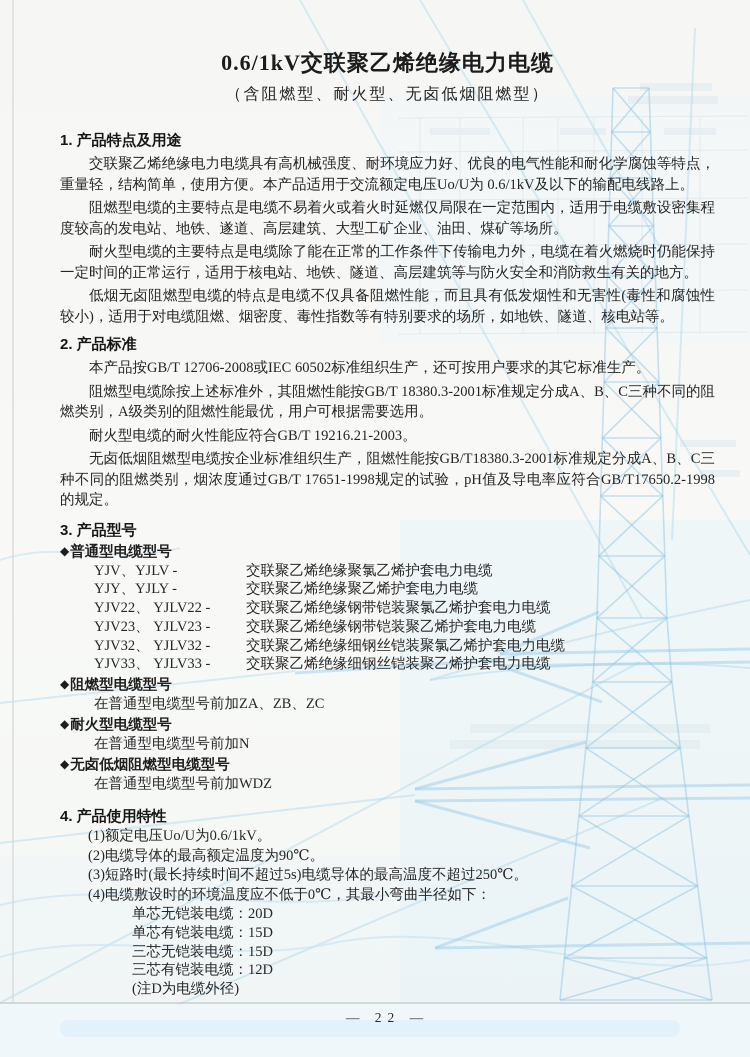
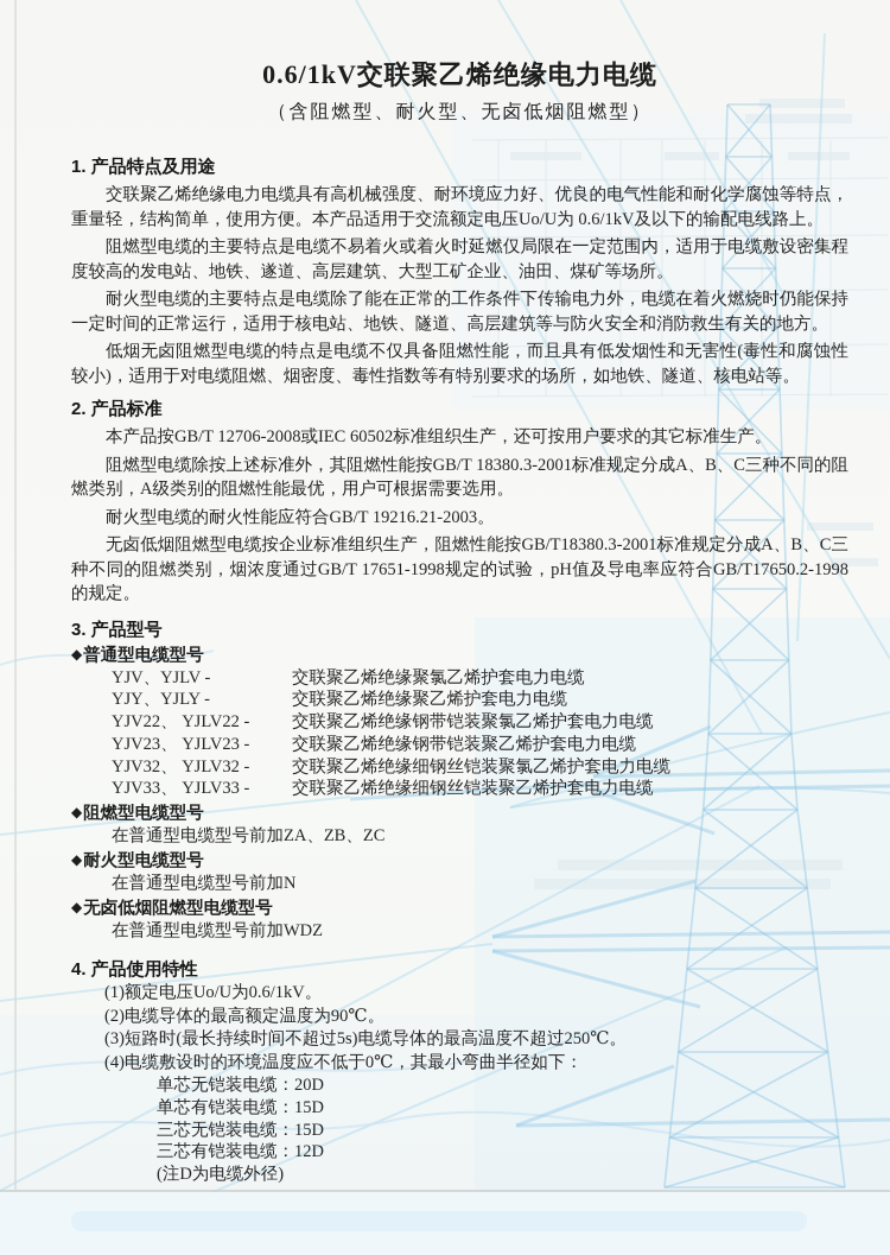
  0.6/1kV交联聚乙烯绝缘电力电缆
  （含阻燃型、耐火型、无卤低烟阻燃型）
  1. 产品特点及用途
  交联聚乙烯绝缘电力电缆具有高机械强度、耐环境应力好、优良的电气性能和耐化学腐蚀等特点，重量轻，结构简单，使用方便。本产品适用于交流额定电压Uo/U为 0.6/1kV及以下的输配电线路上。
  阻燃型电缆的主要特点是电缆不易着火或着火时延燃仅局限在一定范围内，适用于电缆敷设密集程度较高的发电站、地铁、遂道、高层建筑、大型工矿企业、油田、煤矿等场所。
  耐火型电缆的主要特点是电缆除了能在正常的工作条件下传输电力外，电缆在着火燃烧时仍能保持一定时间的正常运行，适用于核电站、地铁、隧道、高层建筑等与防火安全和消防救生有关的地方。
  低烟无卤阻燃型电缆的特点是电缆不仅具备阻燃性能，而且具有低发烟性和无害性(毒性和腐蚀性较小)，适用于对电缆阻燃、烟密度、毒性指数等有特别要求的场所，如地铁、隧道、核电站等。
  2. 产品标准
  本产品按GB/T 12706-2008或IEC 60502标准组织生产，还可按用户要求的其它标准生产。
  阻燃型电缆除按上述标准外，其阻燃性能按GB/T 18380.3-2001标准规定分成A、B、C三种不同的阻燃类别，A级类别的阻燃性能最优，用户可根据需要选用。
  耐火型电缆的耐火性能应符合GB/T 19216.21-2003。
  无卤低烟阻燃型电缆按企业标准组织生产，阻燃性能按GB/T18380.3-2001标准规定分成A、B、C三种不同的阻燃类别，烟浓度通过GB/T 17651-1998规定的试验，pH值及导电率应符合GB/T17650.2-1998的规定。
  3. 产品型号
  ◆普通型电缆型号
  YJV、YJLV - 交联聚乙烯绝缘聚氯乙烯护套电力电缆
  YJY、YJLY - 交联聚乙烯绝缘聚乙烯护套电力电缆
  YJV22、 YJLV22 - 交联聚乙烯绝缘钢带铠装聚氯乙烯护套电力电缆
  YJV23、 YJLV23 - 交联聚乙烯绝缘钢带铠装聚乙烯护套电力电缆
  YJV32、 YJLV32 - 交联聚乙烯绝缘细钢丝铠装聚氯乙烯护套电力电缆
  YJV33、 YJLV33 - 交联聚乙烯绝缘细钢丝铠装聚乙烯护套电力电缆
  ◆阻燃型电缆型号
  在普通型电缆型号前加ZA、ZB、ZC
  ◆耐火型电缆型号
  在普通型电缆型号前加N
  ◆无卤低烟阻燃型电缆型号
  在普通型电缆型号前加WDZ
  4. 产品使用特性
  (1)额定电压Uo/U为0.6/1kV。
  (2)电缆导体的最高额定温度为90℃。
  (3)短路时(最长持续时间不超过5s)电缆导体的最高温度不超过250℃。
  (4)电缆敷设时的环境温度应不低于0℃，其最小弯曲半径如下：
  单芯无铠装电缆：20D
  单芯有铠装电缆：15D
  三芯无铠装电缆：15D
  三芯有铠装电缆：12D
  (注D为电缆外径)
- — 22 —
